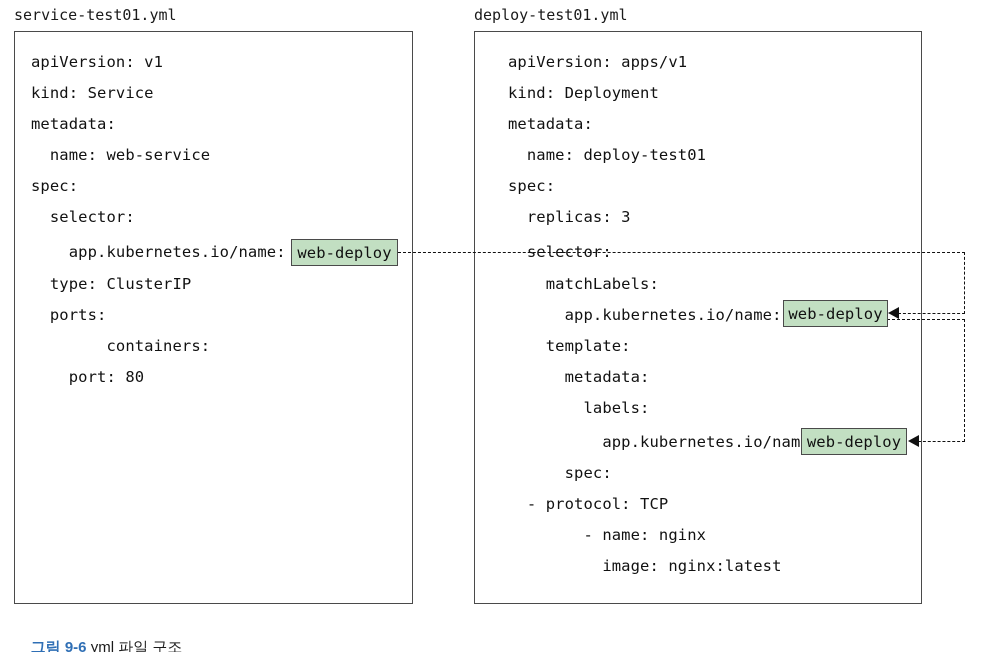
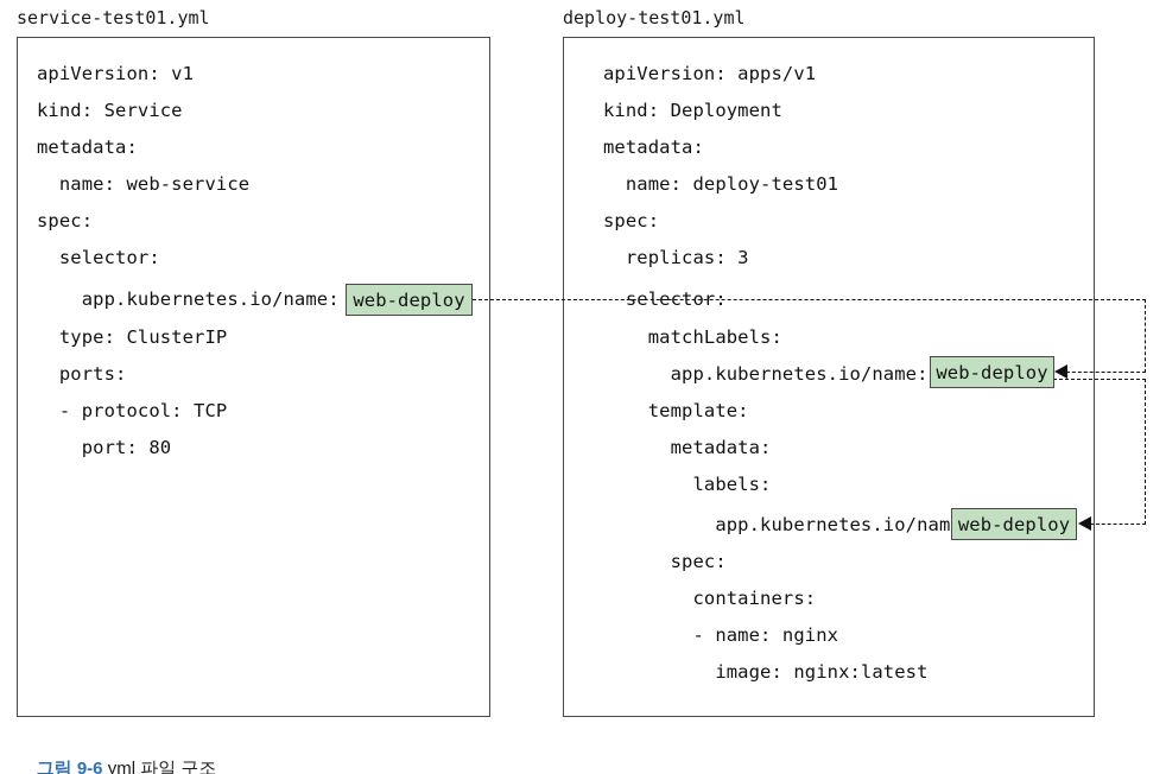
  service-test01.yml
  deploy-test01.yml
  apiVersion: v1
  kind: Service
  metadata:
  name: web-service
  spec:
  selector:
  app.kubernetes.io/name:
  type: ClusterIP
  ports:
- containers:
+ - protocol: TCP
  port: 80
  apiVersion: apps/v1
  kind: Deployment
  metadata:
  name: deploy-test01
  spec:
  replicas: 3
  selector:
  matchLabels:
  app.kubernetes.io/name:
  template:
  metadata:
  labels:
  app.kubernetes.io/nam
  spec:
- - protocol: TCP
+ containers:
  - name: nginx
  image: nginx:latest
  web-deploy
  web-deploy
  web-deploy
  그림 9-6 yml 파일 구조
